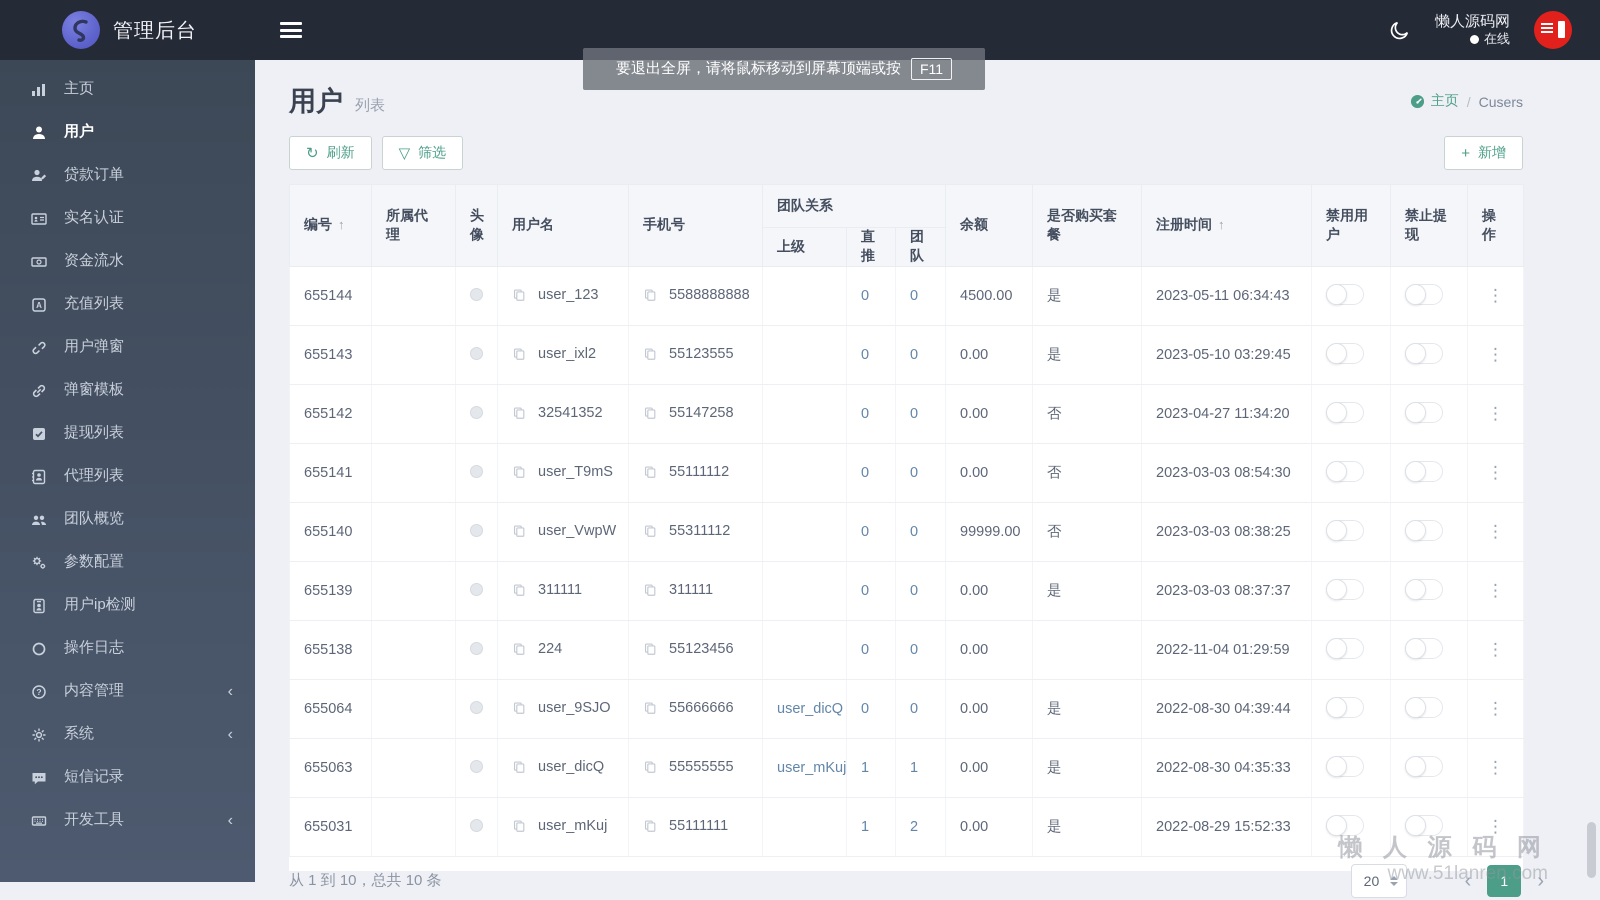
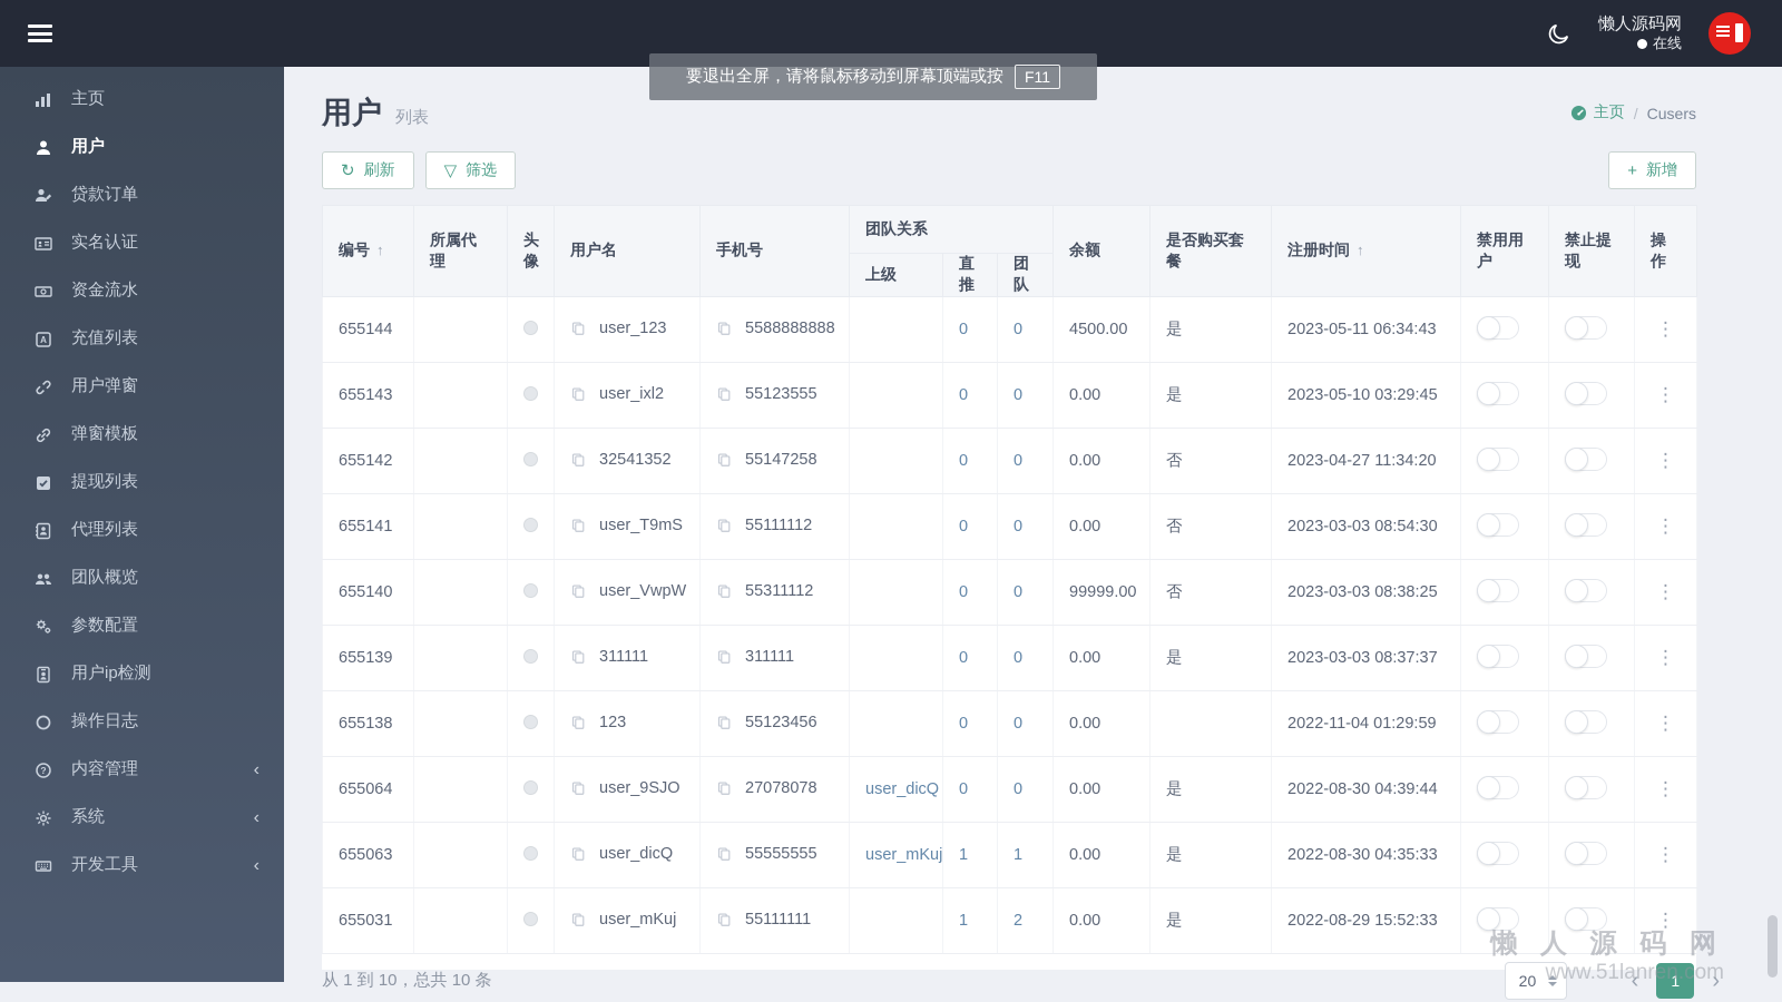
- 管理后台
  懒人源码网
  在线
  主页
  用户
  贷款订单
  实名认证
  资金流水
  A
  充值列表
  用户弹窗
  弹窗模板
  提现列表
  代理列表
  团队概览
  参数配置
  用户ip检测
  操作日志
  ?
  内容管理
  ‹
  系统
  ‹
- 短信记录
  开发工具
  ‹
  要退出全屏，请将鼠标移动到屏幕顶端或按
  F11
  用户
  列表
  主页
  /
  Cusers
  ↻
  刷新
  ▽
  筛选
  +
  新增
  编号 ↑	所属代理	头像	用户名	手机号	团队关系	余额	是否购买套餐	注册时间 ↑	禁用用户	禁止提现	操作
  上级	直推	团队
  655144			user_123	5588888888		0	0	4500.00	是	2023-05-11 06:34:43			⋮
  655143			user_ixl2	55123555		0	0	0.00	是	2023-05-10 03:29:45			⋮
  655142			32541352	55147258		0	0	0.00	否	2023-04-27 11:34:20			⋮
  655141			user_T9mS	55111112		0	0	0.00	否	2023-03-03 08:54:30			⋮
  655140			user_VwpW	55311112		0	0	99999.00	否	2023-03-03 08:38:25			⋮
  655139			311111	311111		0	0	0.00	是	2023-03-03 08:37:37			⋮
- 655138			224	55123456		0	0	0.00		2022-11-04 01:29:59			⋮
+ 655138			123	55123456		0	0	0.00		2022-11-04 01:29:59			⋮
- 655064			user_9SJO	55666666	user_dicQ	0	0	0.00	是	2022-08-30 04:39:44			⋮
+ 655064			user_9SJO	27078078	user_dicQ	0	0	0.00	是	2022-08-30 04:39:44			⋮
  655063			user_dicQ	55555555	user_mKuj	1	1	0.00	是	2022-08-30 04:35:33			⋮
  655031			user_mKuj	55111111		1	2	0.00	是	2022-08-29 15:52:33			⋮
  从 1 到 10，总共 10 条
  20
  ‹
  1
  ›
  懒 人 源 码 网
  www.51lanren.com
